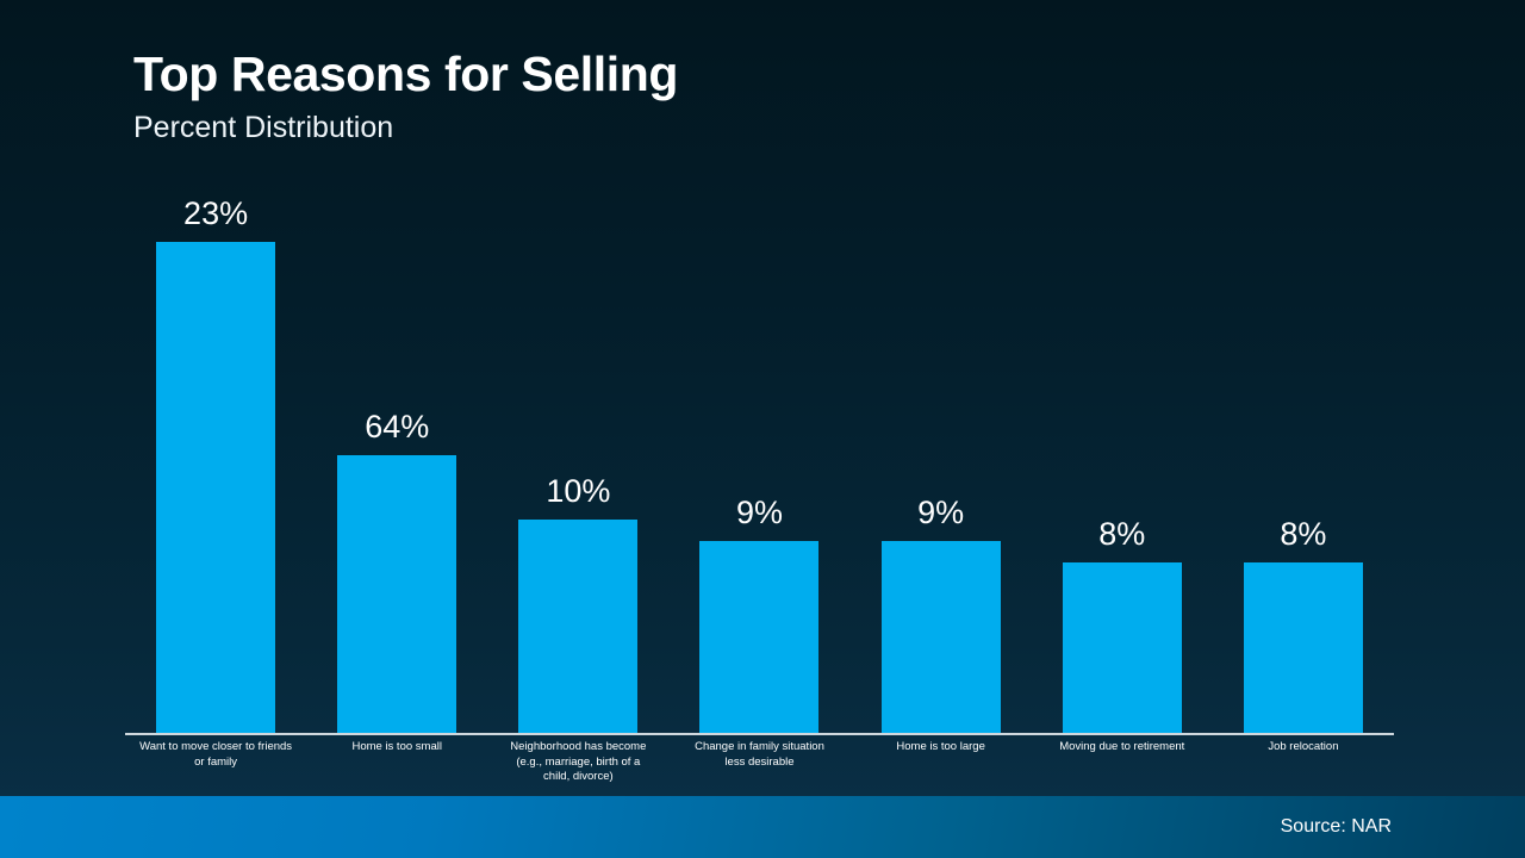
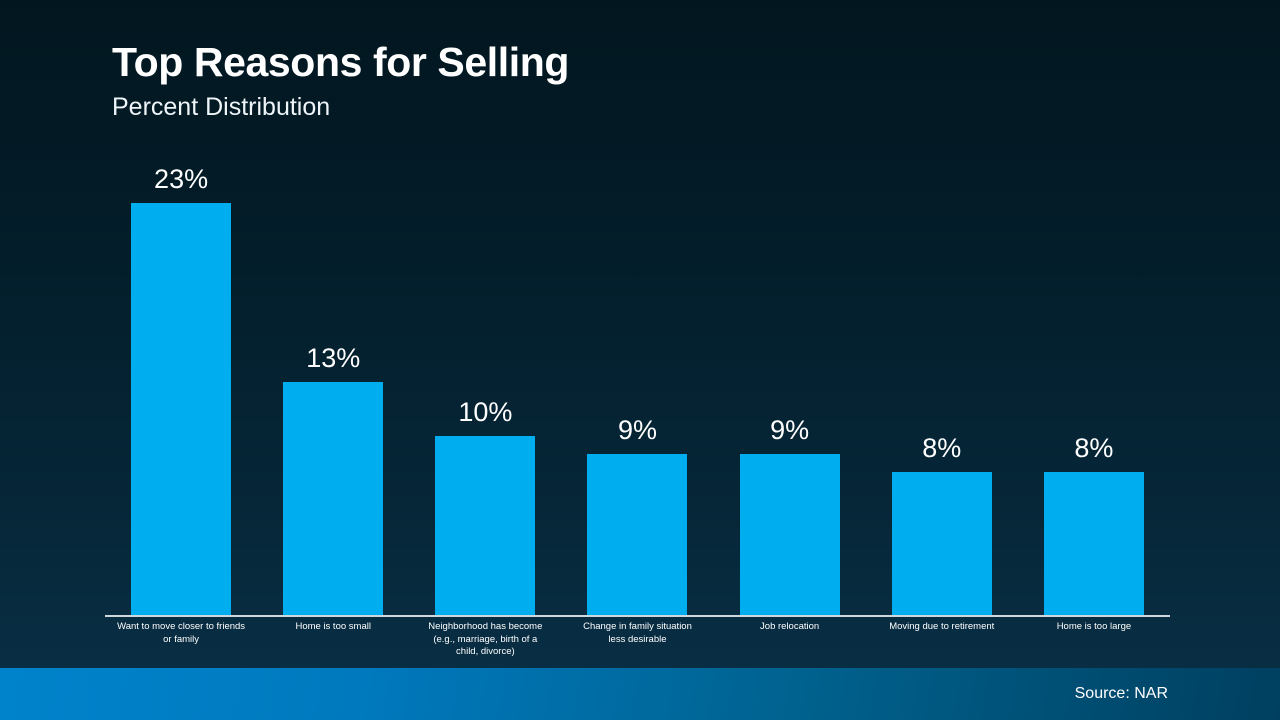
  Top Reasons for Selling
  Percent Distribution
  23%
- 64%
+ 13%
  10%
  9%
  9%
  8%
  8%
  Want to move closer to friends
  or family
  Home is too small
  Neighborhood has become
  (e.g., marriage, birth of a
  child, divorce)
  Change in family situation
  less desirable
- Home is too large
+ Job relocation
  Moving due to retirement
- Job relocation
+ Home is too large
  Source: NAR
